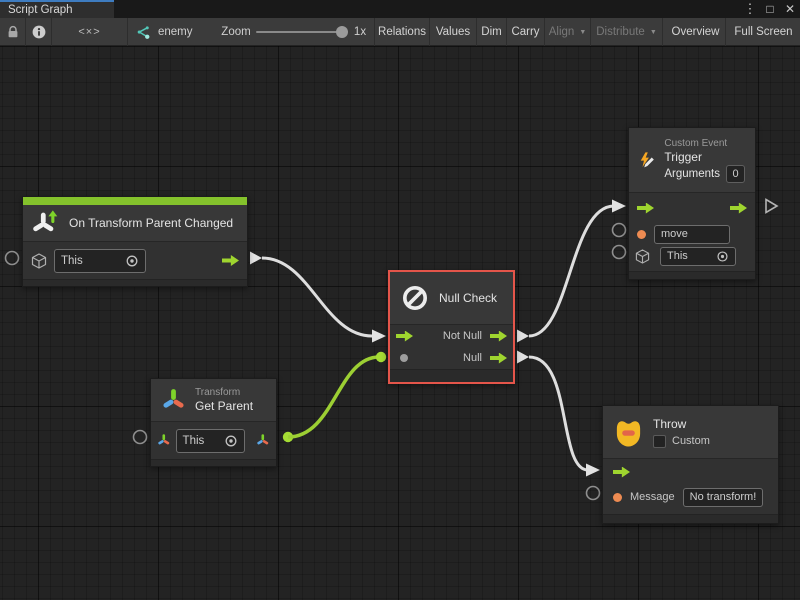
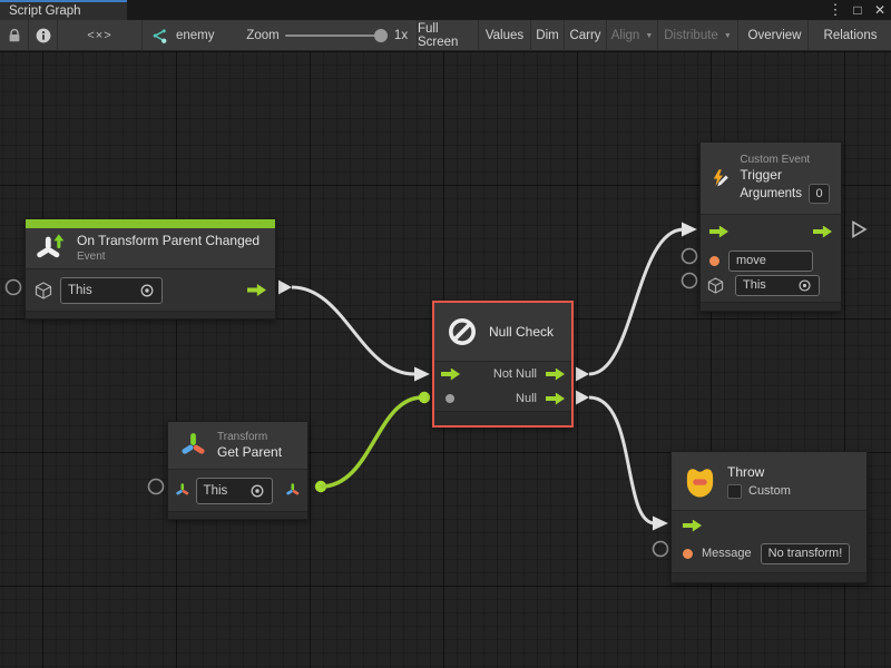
  Script Graph
  ⋮
  □
  ✕
  <×>
  enemy
  Zoom
  1x
- Relations
+ Full Screen
  Values
  Dim
  Carry
  Align
  Distribute
  Overview
- Full Screen
+ Relations
  On Transform Parent Changed
+ Event
  This
  Null Check
  Not Null
  Null
  Transform
  Get Parent
  This
  Custom Event
  Trigger
  Arguments
  0
  move
  This
  Throw
  Custom
  Message
  No transform!
